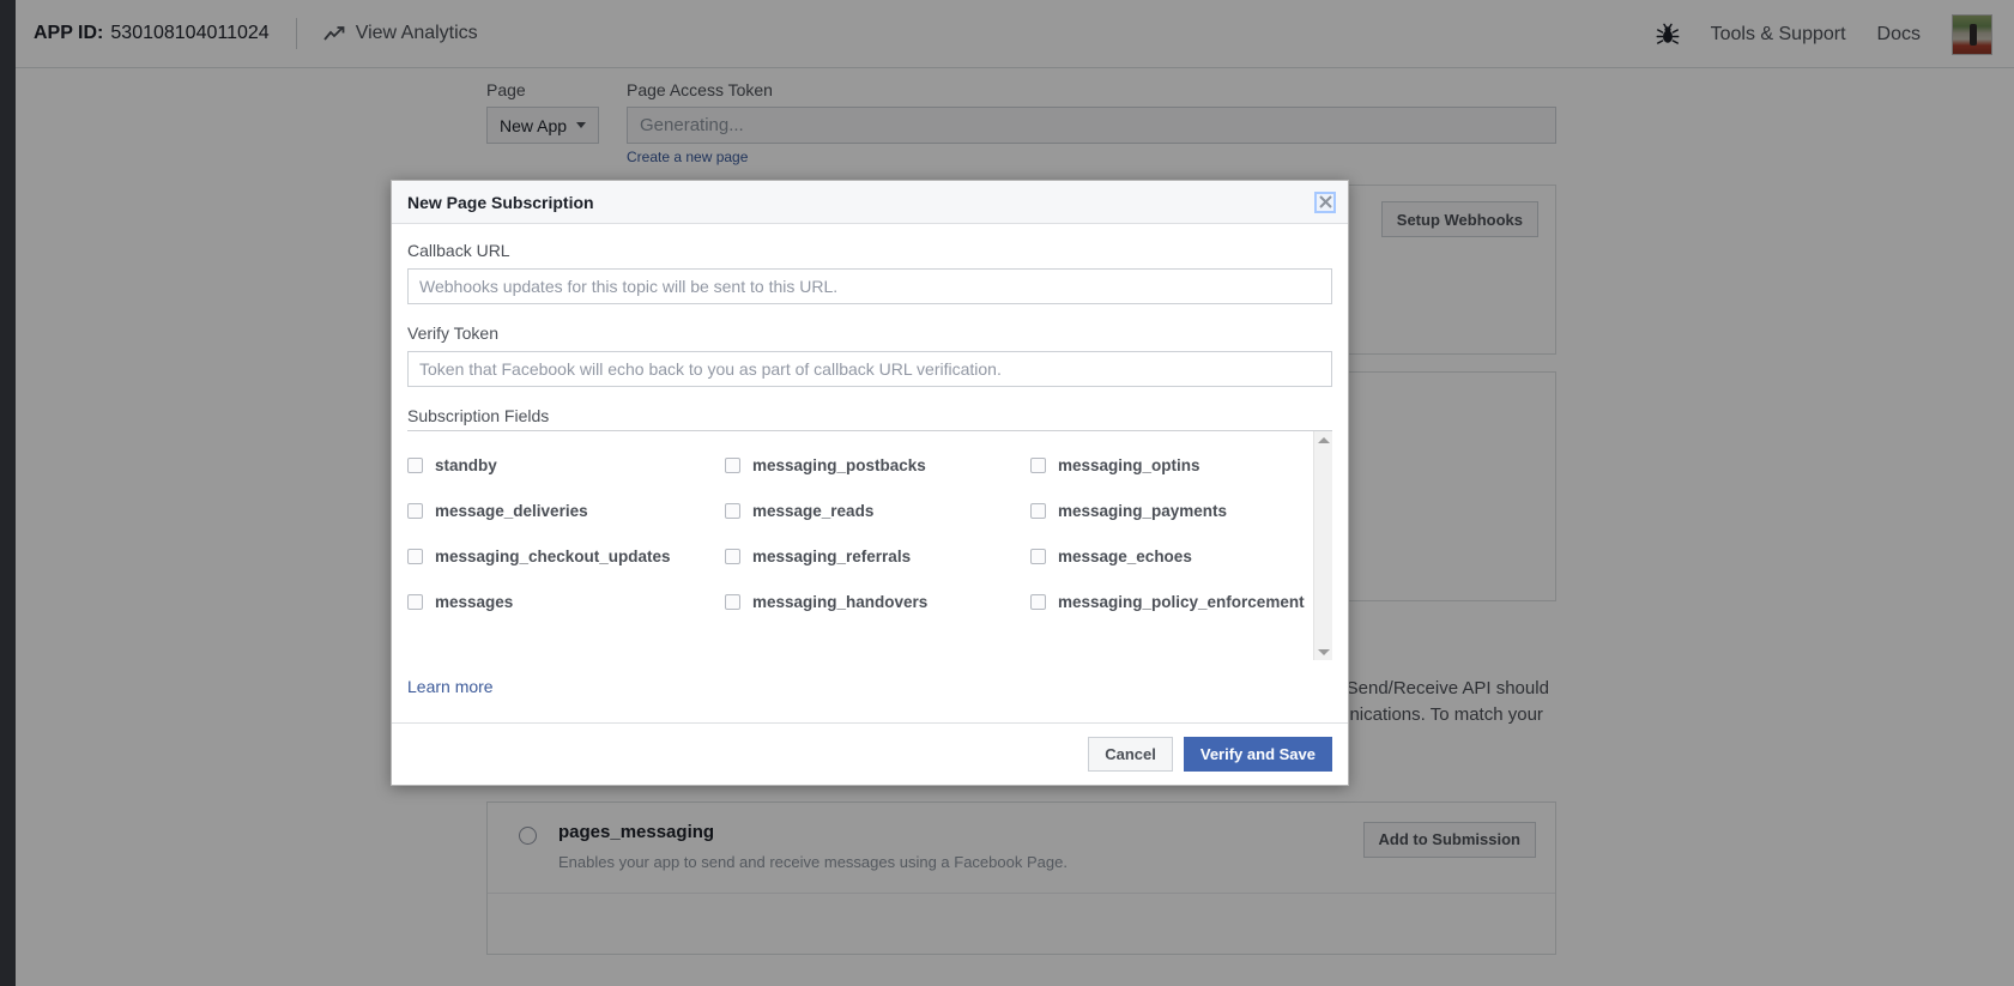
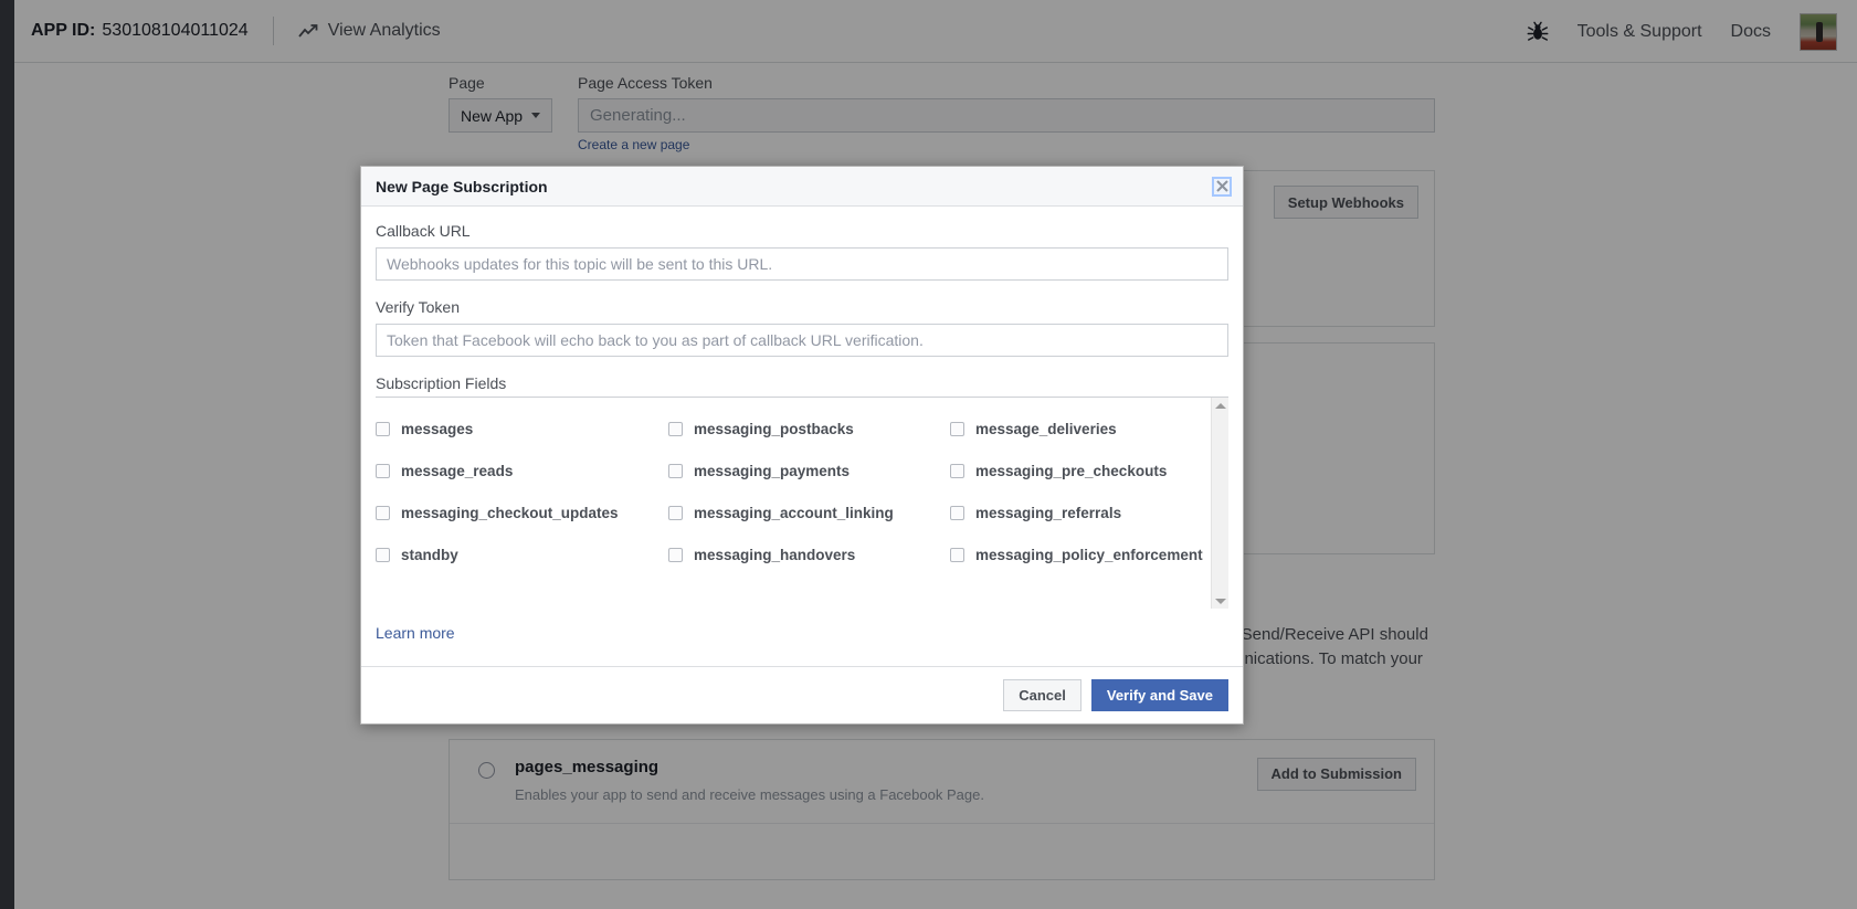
  APP ID:
  530108104011024
  View Analytics
  Tools & Support
  Docs
  Page
  New App
  Page Access Token
  Generating... Create a new page
  Setup Webhooks
  pages_messaging
  Enables your app to send and receive messages using a Facebook Page.
  Add to Submission
  New Page Subscription
  Callback URL
  Webhooks updates for this topic will be sent to this URL.
  Verify Token
  Token that Facebook will echo back to you as part of callback URL verification.
  Subscription Fields
- standby
+ messages
  messaging_postbacks
- messaging_optins
  message_deliveries
  message_reads
  messaging_payments
+ messaging_pre_checkouts
  messaging_checkout_updates
+ messaging_account_linking
  messaging_referrals
- message_echoes
- messages
+ standby
  messaging_handovers
  messaging_policy_enforcement
  Learn more
  Cancel
  Verify and Save
